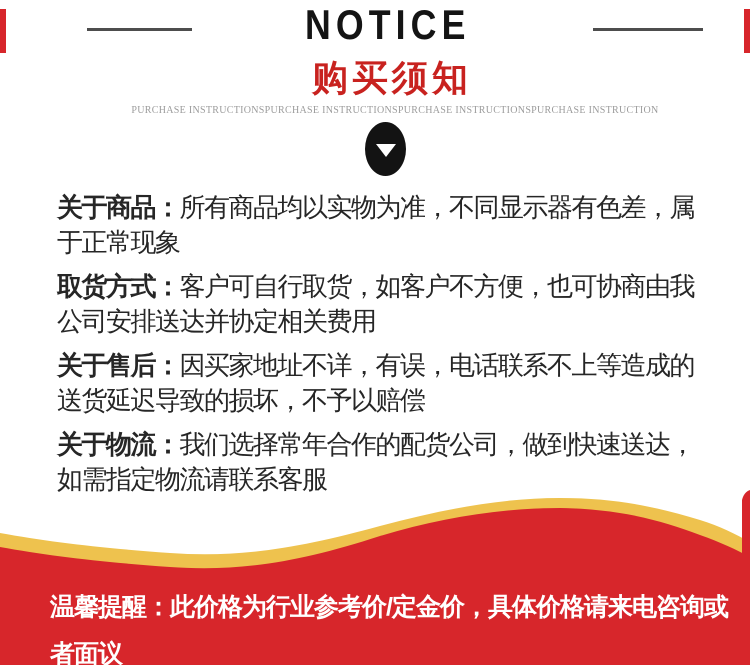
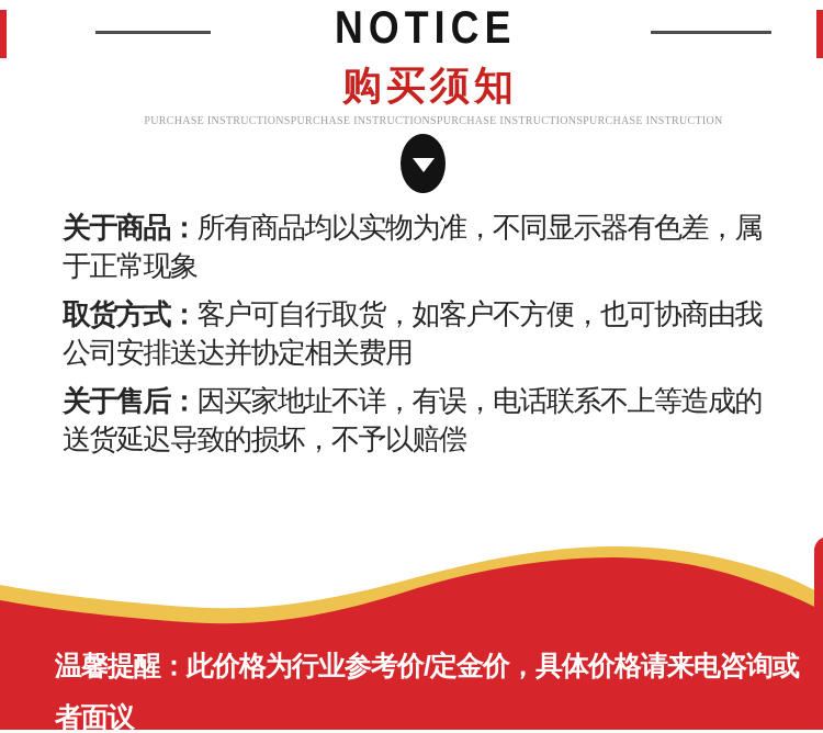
  NOTICE
  购买须知
  PURCHASE INSTRUCTIONSPURCHASE INSTRUCTIONSPURCHASE INSTRUCTIONSPURCHASE INSTRUCTION
  关于商品：所有商品均以实物为准，不同显示器有色差，属于正常现象
  取货方式：客户可自行取货，如客户不方便，也可协商由我公司安排送达并协定相关费用
  关于售后：因买家地址不详，有误，电话联系不上等造成的送货延迟导致的损坏，不予以赔偿
- 关于物流：我们选择常年合作的配货公司，做到快速送达，如需指定物流请联系客服
  温馨提醒：此价格为行业参考价/定金价，具体价格请来电咨询或者面议
